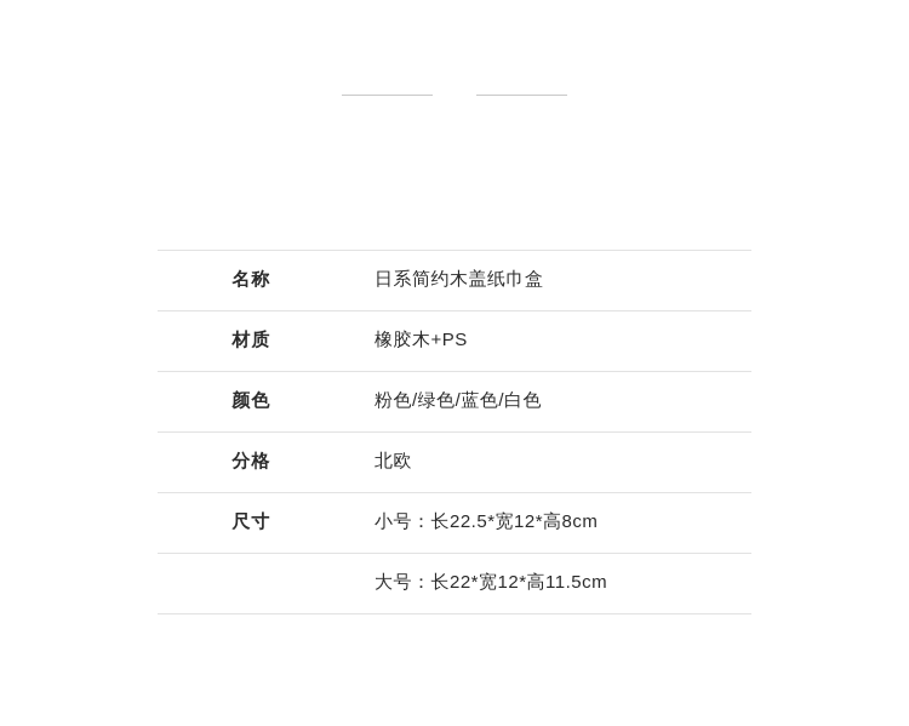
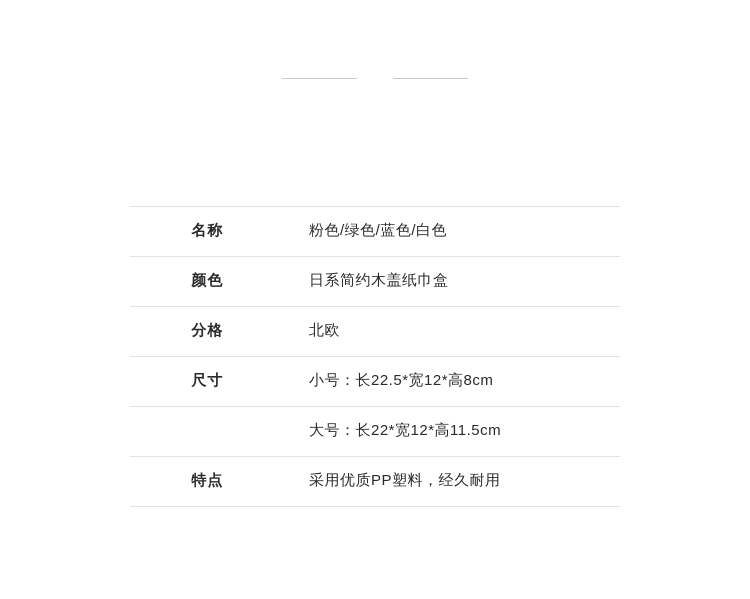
- 名称	日系简约木盖纸巾盒
+ 名称	粉色/绿色/蓝色/白色
- 材质	橡胶木+PS
- 颜色	粉色/绿色/蓝色/白色
+ 颜色	日系简约木盖纸巾盒
  分格	北欧
  尺寸	小号：长22.5*宽12*高8cm
  	大号：长22*宽12*高11.5cm
+ 特点	采用优质PP塑料，经久耐用
